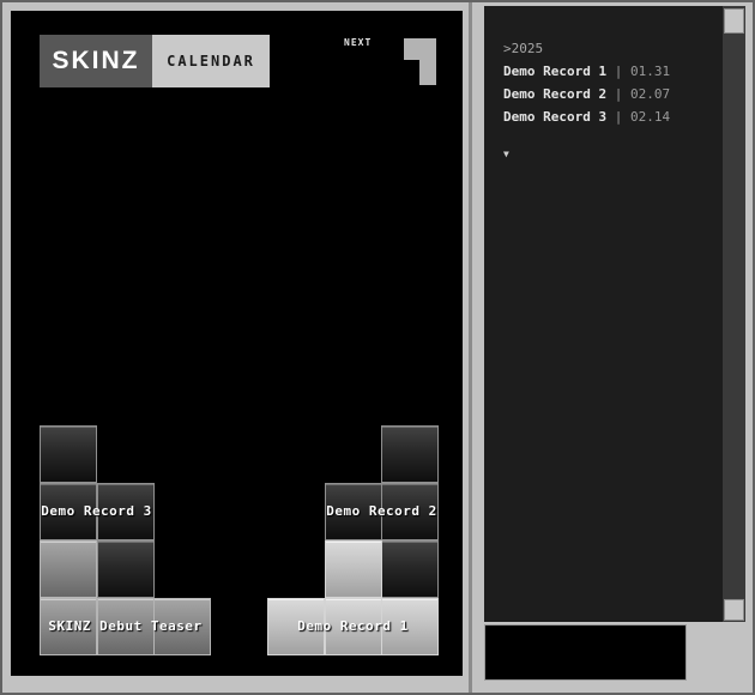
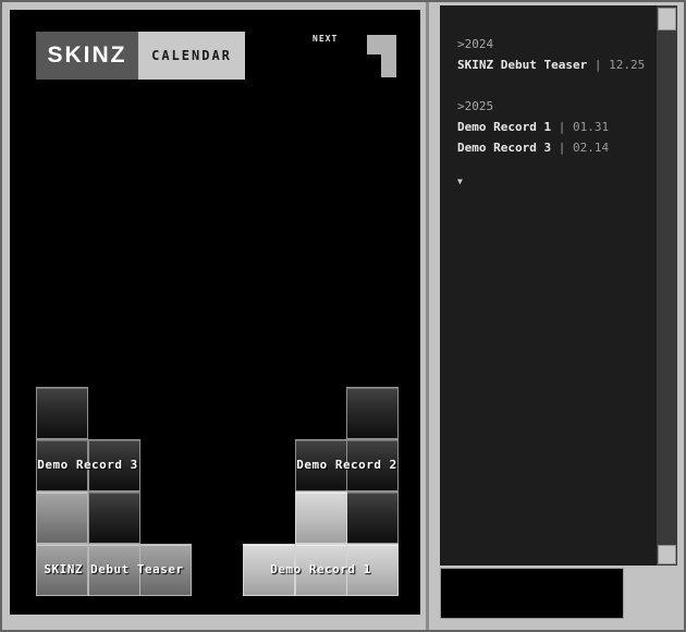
  SKINZ
  CALENDAR
  NEXT
  Demo Record 3
  SKINZ Debut Teaser
  Demo Record 2
  Demo Record 1
+ >2024
+ SKINZ Debut Teaser | 12.25
  >2025
  Demo Record 1 | 01.31
- Demo Record 2 | 02.07
  Demo Record 3 | 02.14
  ▼
